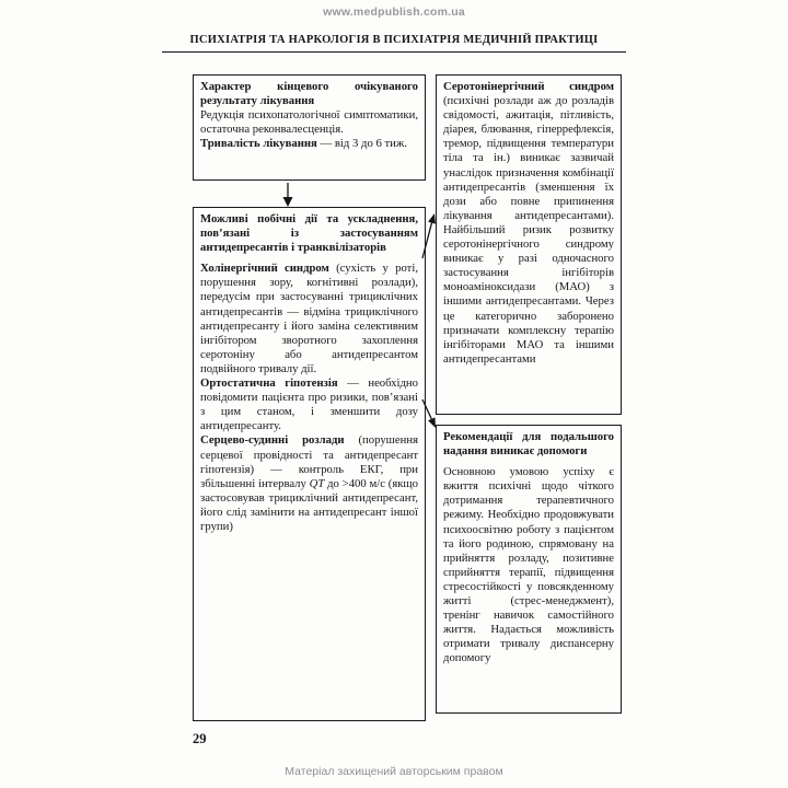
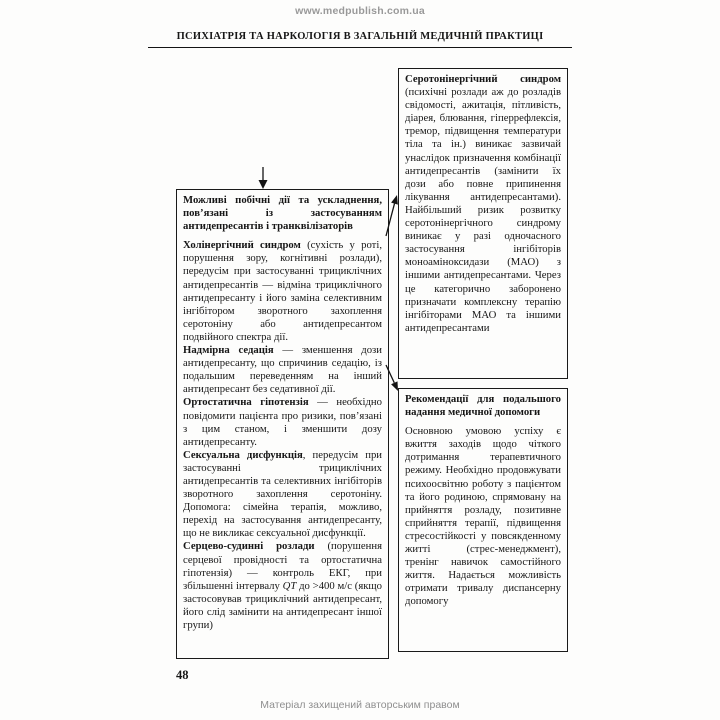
  www.medpublish.com.ua
- ПСИХІАТРІЯ ТА НАРКОЛОГІЯ В ПСИХІАТРІЯ МЕДИЧНІЙ ПРАКТИЦІ
+ ПСИХІАТРІЯ ТА НАРКОЛОГІЯ В ЗАГАЛЬНІЙ МЕДИЧНІЙ ПРАКТИЦІ
- Характер кінцевого очікуваного результату лікування
- Редукція психопатологічної симптоматики, остаточна реконвалесценція.
- Тривалість лікування — від 3 до 6 тиж.
  Можливі побічні дії та ускладнення, пов’язані із застосуванням антидепресантів і транквілізаторів
- Холінергічний синдром (сухість у роті, порушення зору, когнітивні розлади), передусім при застосуванні трициклічних антидепресантів — відміна трициклічного антидепресанту і його заміна селективним інгібітором зворотного захоплення серотоніну або антидепресантом подвійного тривалу дії.
+ Холінергічний синдром (сухість у роті, порушення зору, когнітивні розлади), передусім при застосуванні трициклічних антидепресантів — відміна трициклічного антидепресанту і його заміна селективним інгібітором зворотного захоплення серотоніну або антидепресантом подвійного спектра дії.
+ Надмірна седація — зменшення дози антидепресанту, що спричинив седацію, із подальшим переведенням на інший антидепресант без седативної дії.
  Ортостатична гіпотензія — необхідно повідомити пацієнта про ризики, пов’язані з цим станом, і зменшити дозу антидепресанту.
+ Сексуальна дисфункція, передусім при застосуванні трициклічних антидепресантів та селективних інгібіторів зворотного захоплення серотоніну. Допомога: сімейна терапія, можливо, перехід на застосування антидепресанту, що не викликає сексуальної дисфункції.
- Серцево-судинні розлади (порушення серцевої провідності та антидепресант гіпотензія) — контроль ЕКГ, при збільшенні інтервалу QT до >400 м/с (якщо застосовував трициклічний антидепресант, його слід замінити на антидепресант іншої групи)
+ Серцево-судинні розлади (порушення серцевої провідності та ортостатична гіпотензія) — контроль ЕКГ, при збільшенні інтервалу QT до >400 м/с (якщо застосовував трициклічний антидепресант, його слід замінити на антидепресант іншої групи)
- Серотонінергічний синдром (психічні розлади аж до розладів свідомості, ажитація, пітливість, діарея, блювання, гіперрефлексія, тремор, підвищення температури тіла та ін.) виникає зазвичай унаслідок призначення комбінації антидепресантів (зменшення їх дози або повне припинення лікування антидепресантами). Найбільший ризик розвитку серотонінергічного синдрому виникає у разі одночасного застосування інгібіторів моноаміноксидази (МАО) з іншими антидепресантами. Через це категорично заборонено призначати комплексну терапію інгібіторами МАО та іншими антидепресантами
+ Серотонінергічний синдром (психічні розлади аж до розладів свідомості, ажитація, пітливість, діарея, блювання, гіперрефлексія, тремор, підвищення температури тіла та ін.) виникає зазвичай унаслідок призначення комбінації антидепресантів (замінити їх дози або повне припинення лікування антидепресантами). Найбільший ризик розвитку серотонінергічного синдрому виникає у разі одночасного застосування інгібіторів моноаміноксидази (МАО) з іншими антидепресантами. Через це категорично заборонено призначати комплексну терапію інгібіторами МАО та іншими антидепресантами
- Рекомендації для подальшого надання виникає допомоги
+ Рекомендації для подальшого надання медичної допомоги
- Основною умовою успіху є вжиття психічні щодо чіткого дотримання терапевтичного режиму. Необхідно продовжувати психоосвітню роботу з пацієнтом та його родиною, спрямовану на прийняття розладу, позитивне сприйняття терапії, підвищення стресостійкості у повсякденному житті (стрес-менеджмент), тренінг навичок самостійного життя. Надається можливість отримати тривалу диспансерну допомогу
+ Основною умовою успіху є вжиття заходів щодо чіткого дотримання терапевтичного режиму. Необхідно продовжувати психоосвітню роботу з пацієнтом та його родиною, спрямовану на прийняття розладу, позитивне сприйняття терапії, підвищення стресостійкості у повсякденному житті (стрес-менеджмент), тренінг навичок самостійного життя. Надається можливість отримати тривалу диспансерну допомогу
- 29
+ 48
  Матеріал захищений авторським правом
